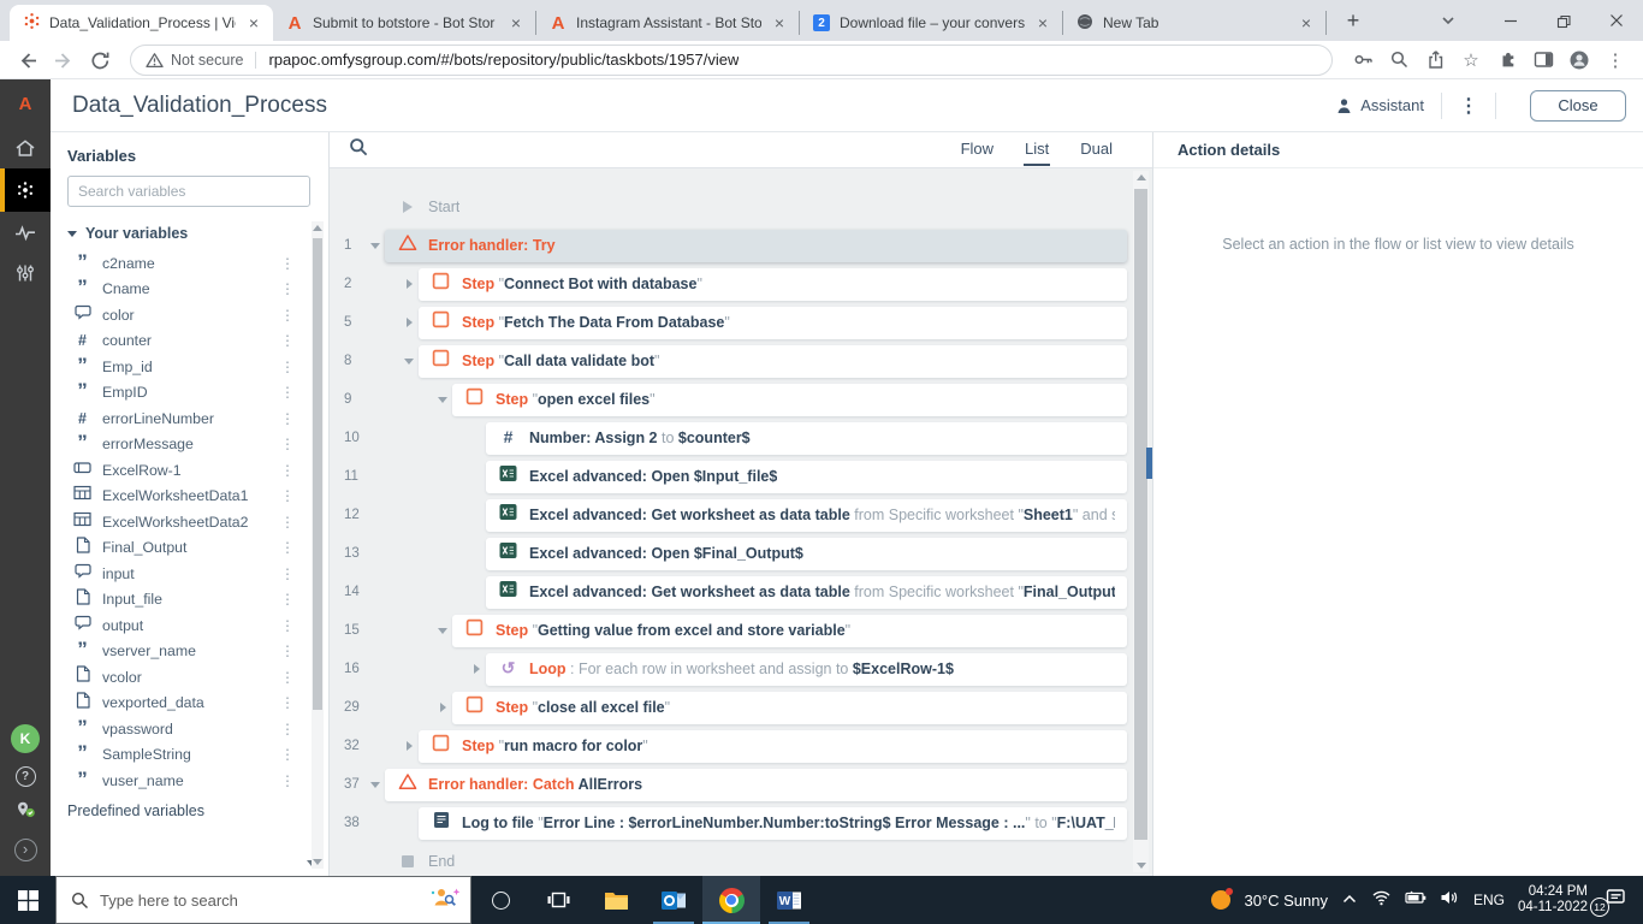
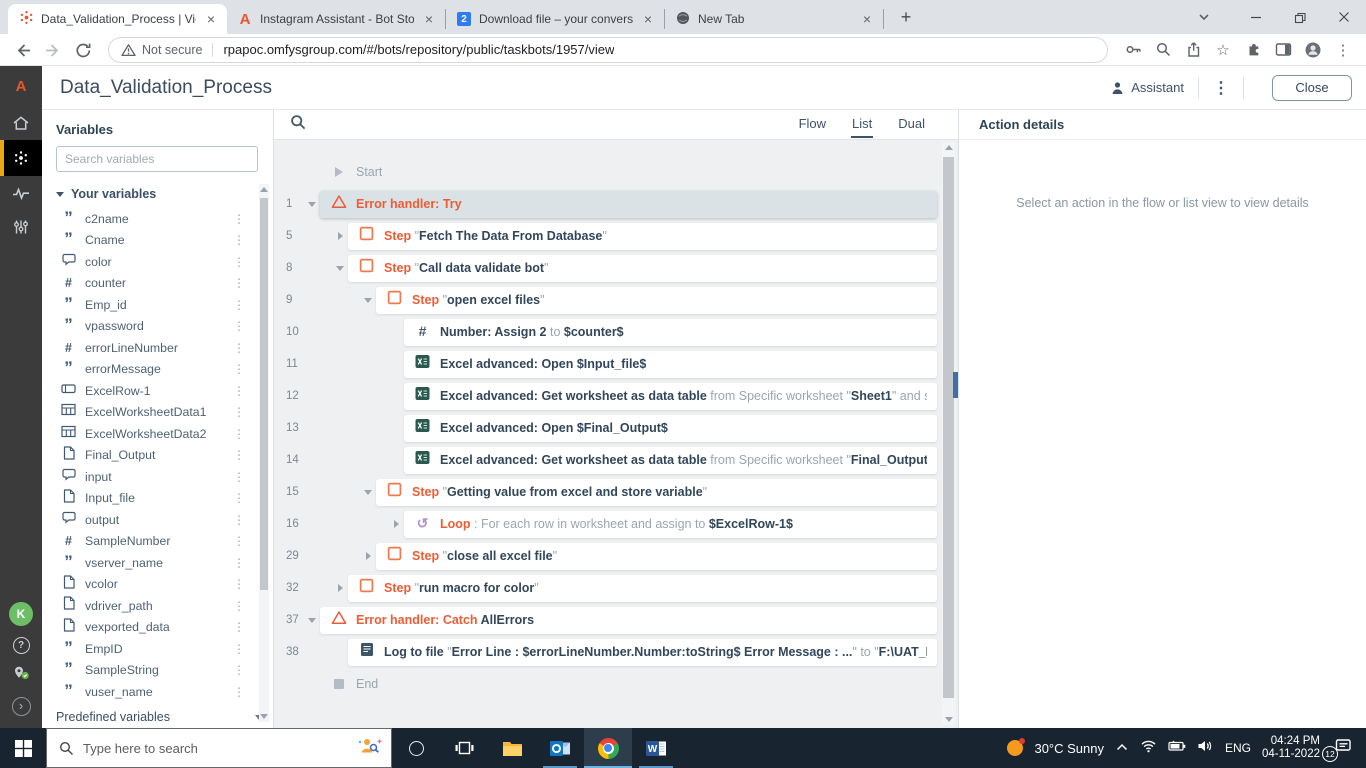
  Data_Validation_Process | Vi
- Submit to botstore - Bot Stor
  Instagram Assistant - Bot Sto
  Download file – your convers
  New Tab
  Not secure
  rpapoc.omfysgroup.com/#/bots/repository/public/taskbots/1957/view
  K
  Data_Validation_Process
  Assistant
  Close
  Variables
  Search variables
  Your variables
  c2name
  Cname
  color
  counter
  Emp_id
- EmpID
+ vpassword
  errorLineNumber
  errorMessage
  ExcelRow-1
  ExcelWorksheetData1
  ExcelWorksheetData2
  Final_Output
  input
  Input_file
  output
+ SampleNumber
  vserver_name
  vcolor
+ vdriver_path
  vexported_data
- vpassword
+ EmpID
  SampleString
  vuser_name
  Predefined variables
  Flow
  List
  Dual
  Start
  1
  Error handler: Try
- 2
- Step "Connect Bot with database"
  5
  Step "Fetch The Data From Database"
  8
  Step "Call data validate bot"
  9
  Step "open excel files"
  10
  Number: Assign 2 to $counter$
  11
  Excel advanced: Open $Input_file$
  12
  Excel advanced: Get worksheet as data table from Specific worksheet "Sheet1" and
  13
  Excel advanced: Open $Final_Output$
  14
  Excel advanced: Get worksheet as data table from Specific worksheet "Final_Output
  15
  Step "Getting value from excel and store variable"
  16
  Loop : For each row in worksheet and assign to $ExcelRow-1$
  29
  Step "close all excel file"
  32
  Step "run macro for color"
  37
  Error handler: Catch AllErrors
  38
  Log to file "Error Line : $errorLineNumber.Number:toString$ Error Message : ..." to "F:\UAT_
  End
  Action details
  Select an action in the flow or list view to view details
  Type here to search
  W
  30°C Sunny
  ENG
  04:24 PM
  04-11-2022
  12
